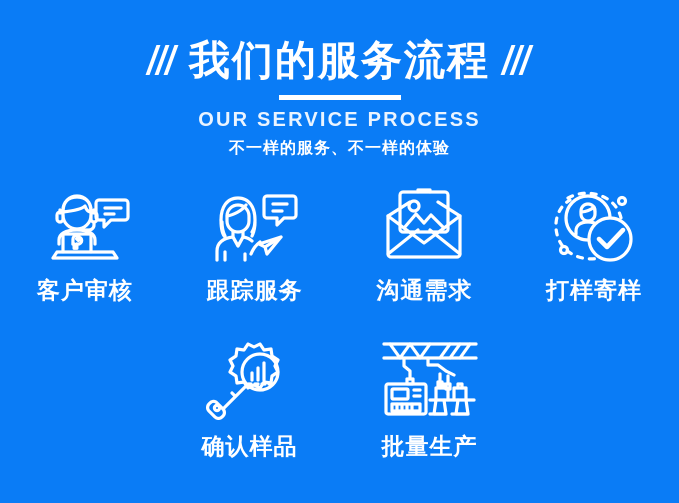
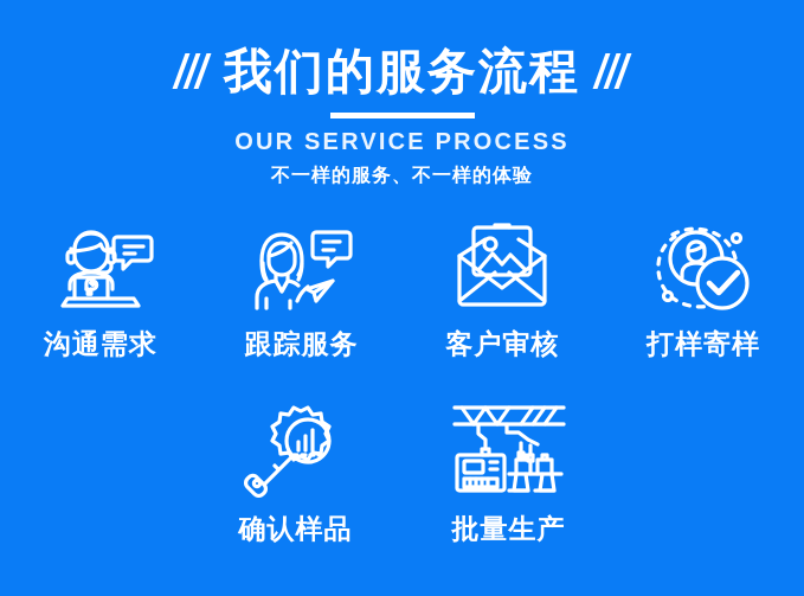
  我们的服务流程
  OUR SERVICE PROCESS
  不一样的服务、不一样的体验
- 客户审核
+ 沟通需求
  跟踪服务
- 沟通需求
+ 客户审核
  打样寄样
  确认样品
  批量生产
